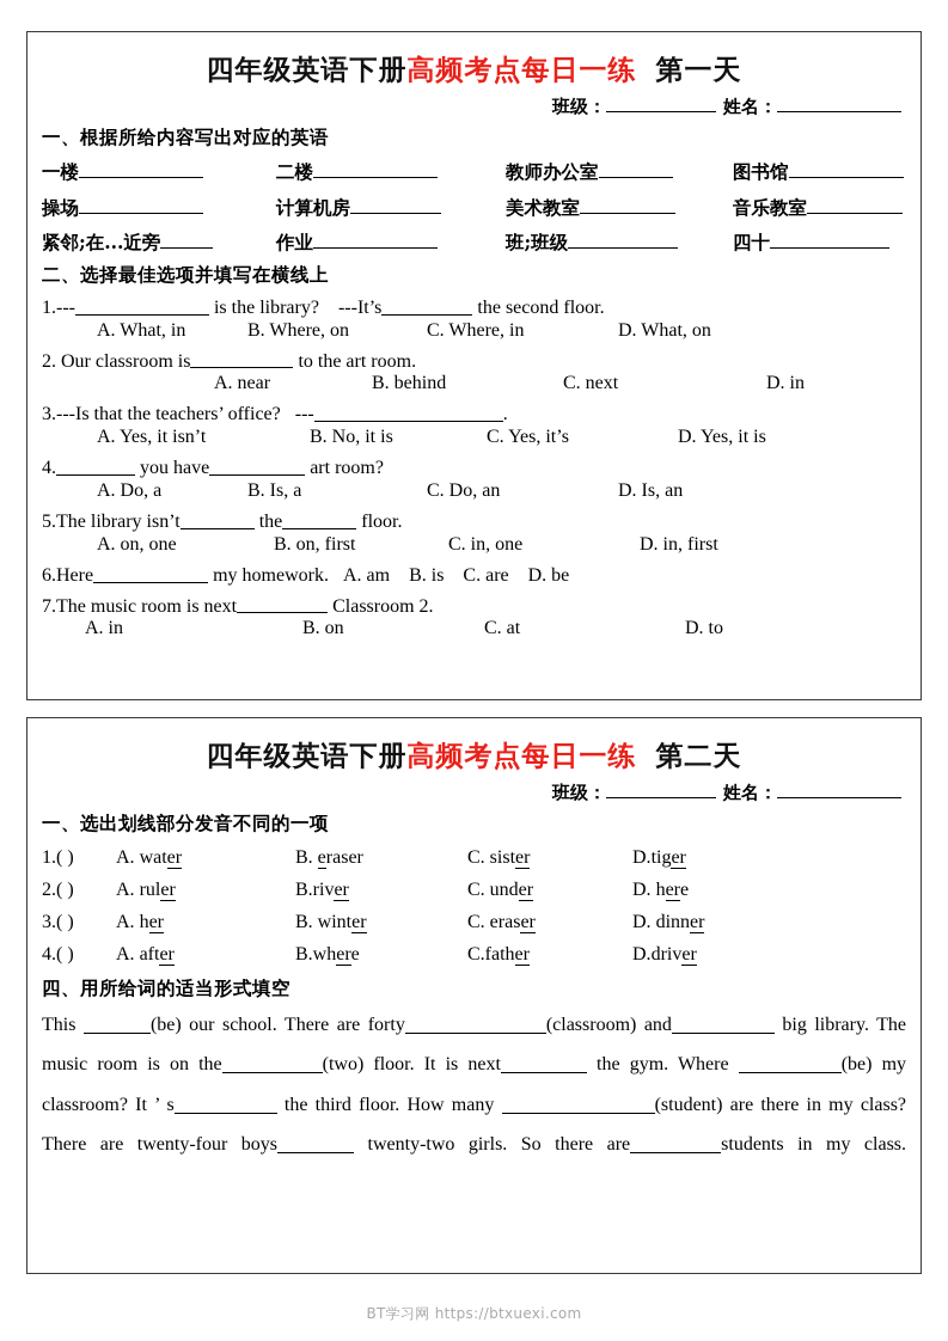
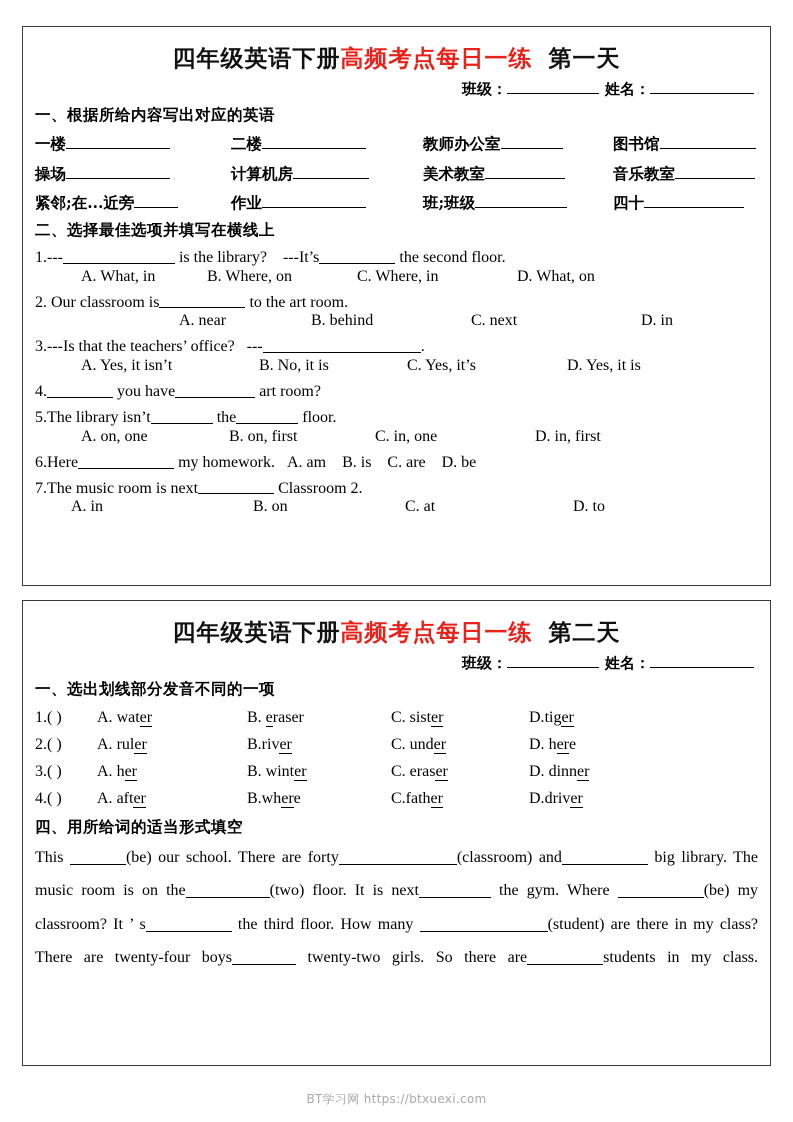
  四年级英语下册高频考点每日一练 第一天
  班级：
  姓名：
  一、根据所给内容写出对应的英语
  一楼
  二楼
  教师办公室
  图书馆
  操场
  计算机房
  美术教室
  音乐教室
  紧邻;在...近旁
  作业
  班;班级
  四十
  二、选择最佳选项并填写在横线上
  1.--- is the library? ---It’s the second floor.
  A. What, in
  B. Where, on
  C. Where, in
  D. What, on
  2. Our classroom is to the art room.
  A. near
  B. behind
  C. next
  D. in
  3.---Is that the teachers’ office? --- .
  A. Yes, it isn’t
  B. No, it is
  C. Yes, it’s
  D. Yes, it is
  4. you have art room?
- A. Do, a
- B. Is, a
- C. Do, an
- D. Is, an
  5.The library isn’t the floor.
  A. on, one
  B. on, first
  C. in, one
  D. in, first
  6.Here my homework. A. am B. is C. are D. be
  7.The music room is next Classroom 2.
  A. in
  B. on
  C. at
  D. to
  四年级英语下册高频考点每日一练 第二天
  班级：
  姓名：
  一、选出划线部分发音不同的一项
  1.( )
  A. water
  B. eraser
  C. sister
  D.tiger
  2.( )
  A. ruler
  B.river
  C. under
  D. here
  3.( )
  A. her
  B. winter
  C. eraser
  D. dinner
  4.( )
  A. after
  B.where
  C.father
  D.driver
  四、用所给词的适当形式填空
  This (be) our school. There are forty (classroom) and big library. The music room is on the (two) floor. It is next the gym. Where (be) my classroom? It ’ s the third floor. How many (student) are there in my class? There are twenty-four boys twenty-two girls. So there are students in my class.
  BT学习网 https://btxuexi.com
